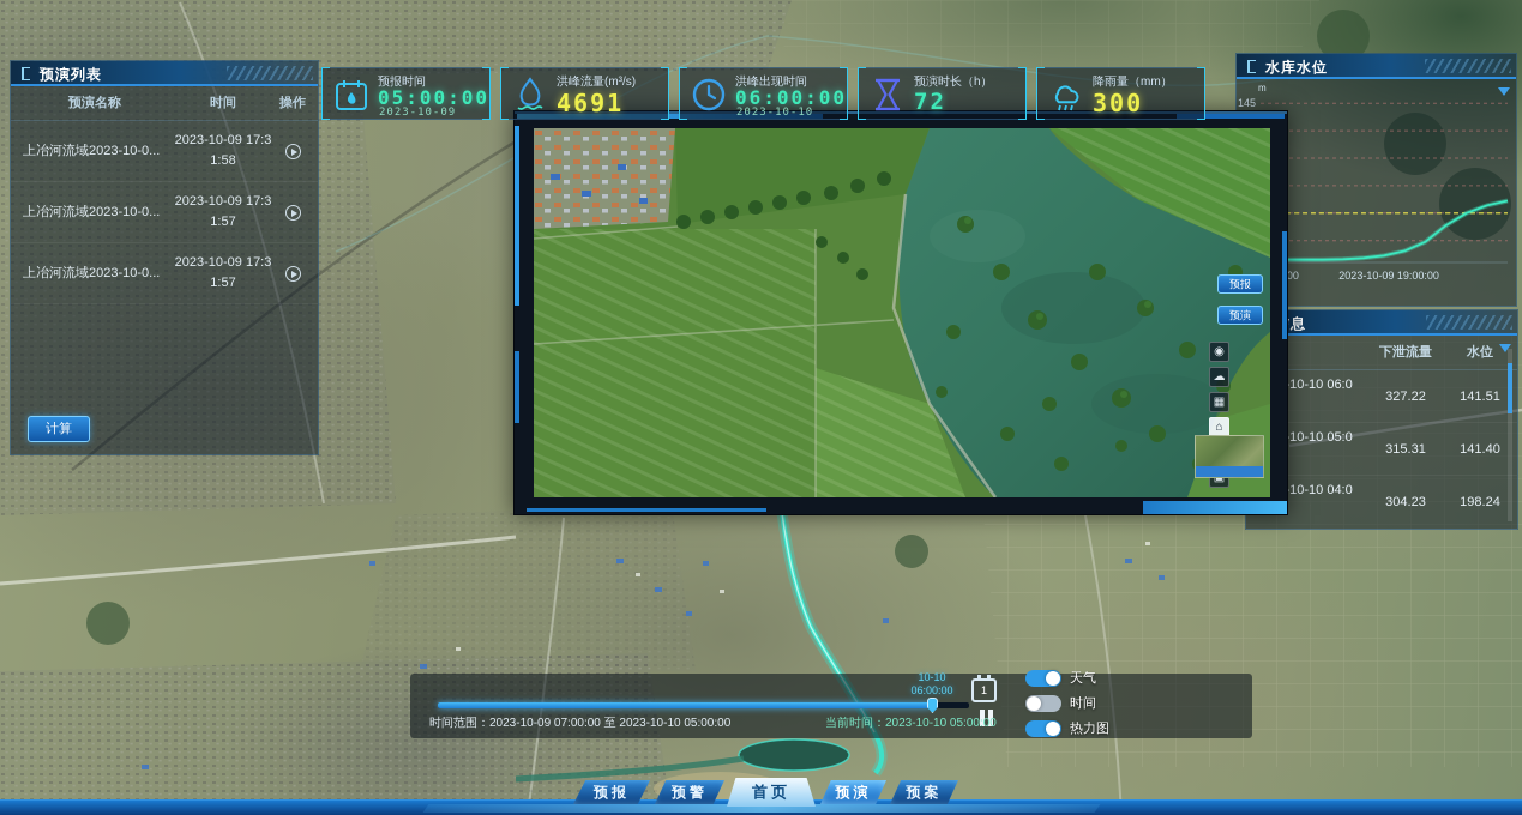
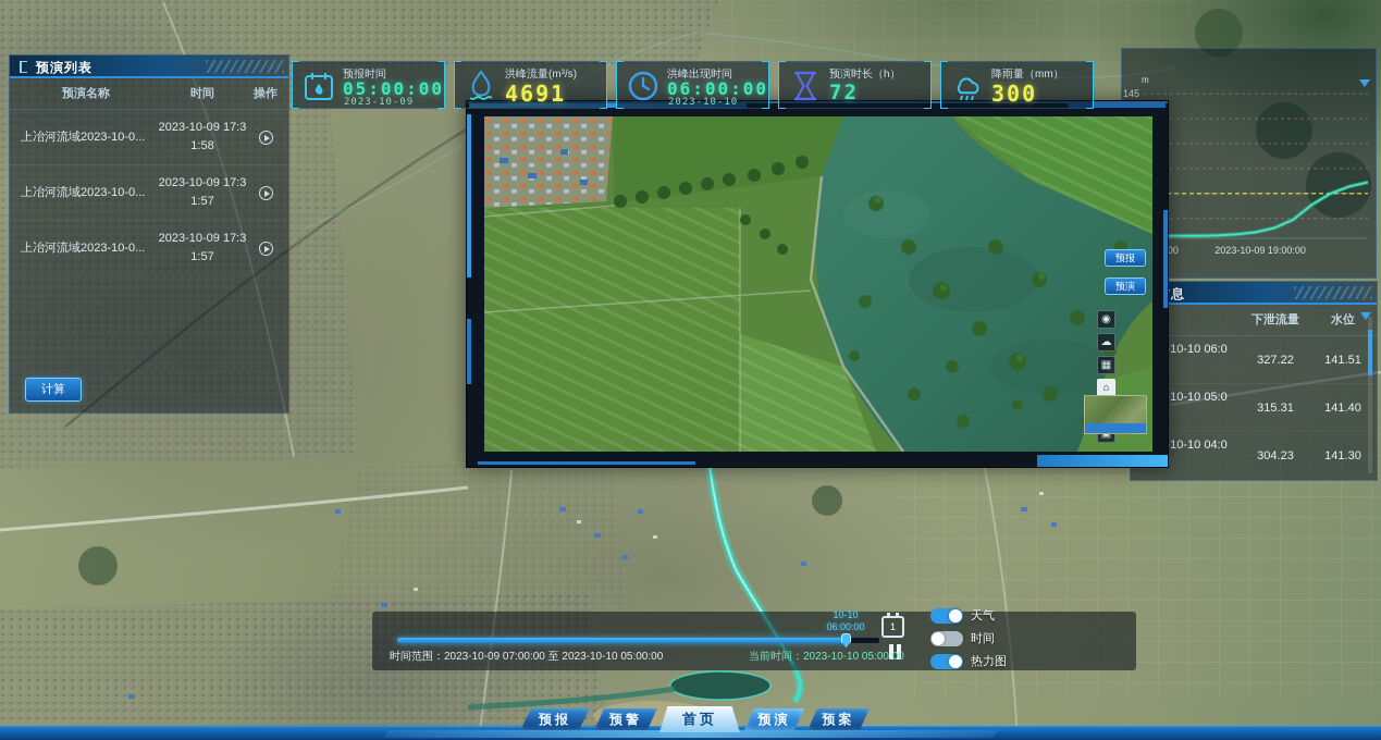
  预演列表
  预演名称
  时间
  操作
  上冶河流域2023-10-0...
  2023-10-09 17:31:58
  上冶河流域2023-10-0...
  2023-10-09 17:31:57
  上冶河流域2023-10-0...
  2023-10-09 17:31:57
  计算
  预报时间
  05:00:00
  2023-10-09
  洪峰流量(m³/s)
  4691
  洪峰出现时间
  06:00:00
  2023-10-10
  预演时长（h）
  72
  降雨量（mm）
  300
- 水库水位
  m
  145
  2023-10-09 19:00:00
  下泄流量
  水位
  327.22
  141.51
  315.31
  141.40
  304.23
- 198.24
+ 141.30
  预报
  预演
  ◉
  ☁
  ▦
  ⌂
  10-10
  06:00:00
  1
  时间范围：2023-10-09 07:00:00 至 2023-10-10 05:00:00
  当前时间：2023-10-10 05:00:00
  天气
  时间
  热力图
  预报
  预警
  首页
  预演
  预案
